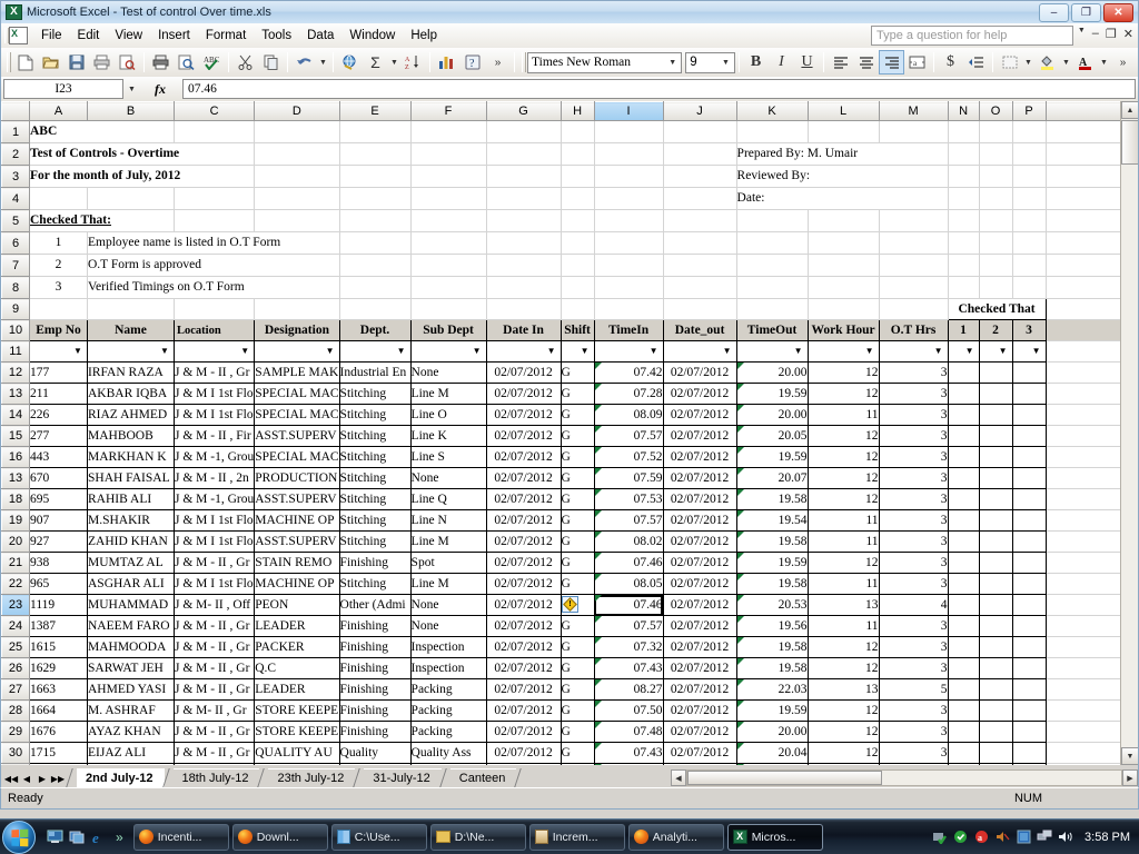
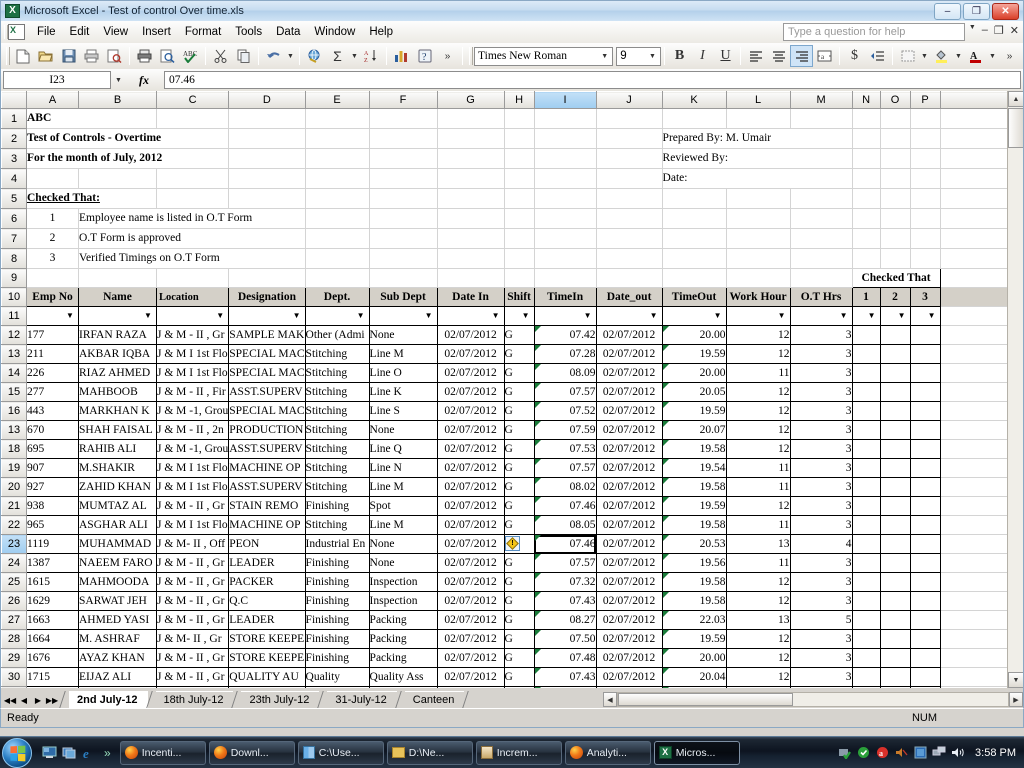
  Microsoft Excel - Test of control Over time.xls
  –
  ❐
  ✕
  File
  Edit
  View
  Insert
  Format
  Tools
  Data
  Window
  Help
  Type a question for help
  –
  ❐
  ✕
  ABC
  Σ
  ?
  »
  Times New Roman
  ▼
  9
  B
  I
  U
  a
  $
  A
  »
  I23
  fx
  07.46
  	A	B	C	D	E	F	G	H	I	J	K	L	M	N	O	P
  1	ABC
  2	Test of Controls - Overtime								Prepared By: M. Umair
  3	For the month of July, 2012								Reviewed By:
  4											Date:
  5	Checked That:
  6	1	Employee name is listed in O.T Form
  7	2	O.T Form is approved
  8	3	Verified Timings on O.T Form
  9														Checked That
  10	Emp No	Name	Location	Designation	Dept.	Sub Dept	Date In	Shift	TimeIn	Date_out	TimeOut	Work Hour	O.T Hrs	1	2	3
  11	▼	▼	▼	▼	▼	▼	▼	▼	▼	▼	▼	▼	▼	▼	▼	▼
- 12	177	IRFAN RAZA	J & M - II , Gr	SAMPLE MAK	Industrial En	None	02/07/2012	G	07.42	02/07/2012	20.00	12	3
+ 12	177	IRFAN RAZA	J & M - II , Gr	SAMPLE MAK	Other (Admi	None	02/07/2012	G	07.42	02/07/2012	20.00	12	3
  13	211	AKBAR IQBA	J & M I 1st Flo	SPECIAL MAC	Stitching	Line M	02/07/2012	G	07.28	02/07/2012	19.59	12	3
  14	226	RIAZ AHMED	J & M I 1st Flo	SPECIAL MAC	Stitching	Line O	02/07/2012	G	08.09	02/07/2012	20.00	11	3
  15	277	MAHBOOB	J & M - II , Fir	ASST.SUPERV	Stitching	Line K	02/07/2012	G	07.57	02/07/2012	20.05	12	3
  16	443	MARKHAN K	J & M -1, Grou	SPECIAL MAC	Stitching	Line S	02/07/2012	G	07.52	02/07/2012	19.59	12	3
  13	670	SHAH FAISAL	J & M - II , 2n	PRODUCTION	Stitching	None	02/07/2012	G	07.59	02/07/2012	20.07	12	3
  18	695	RAHIB ALI	J & M -1, Grou	ASST.SUPERV	Stitching	Line Q	02/07/2012	G	07.53	02/07/2012	19.58	12	3
  19	907	M.SHAKIR	J & M I 1st Flo	MACHINE OP	Stitching	Line N	02/07/2012	G	07.57	02/07/2012	19.54	11	3
  20	927	ZAHID KHAN	J & M I 1st Flo	ASST.SUPERV	Stitching	Line M	02/07/2012	G	08.02	02/07/2012	19.58	11	3
  21	938	MUMTAZ AL	J & M - II , Gr	STAIN REMO	Finishing	Spot	02/07/2012	G	07.46	02/07/2012	19.59	12	3
  22	965	ASGHAR ALI	J & M I 1st Flo	MACHINE OP	Stitching	Line M	02/07/2012	G	08.05	02/07/2012	19.58	11	3
- 23	1119	MUHAMMAD	J & M- II , Off	PEON	Other (Admi	None	02/07/2012		07.46	02/07/2012	20.53	13	4
+ 23	1119	MUHAMMAD	J & M- II , Off	PEON	Industrial En	None	02/07/2012		07.46	02/07/2012	20.53	13	4
  24	1387	NAEEM FARO	J & M - II , Gr	LEADER	Finishing	None	02/07/2012	G	07.57	02/07/2012	19.56	11	3
  25	1615	MAHMOODA	J & M - II , Gr	PACKER	Finishing	Inspection	02/07/2012	G	07.32	02/07/2012	19.58	12	3
  26	1629	SARWAT JEH	J & M - II , Gr	Q.C	Finishing	Inspection	02/07/2012	G	07.43	02/07/2012	19.58	12	3
  27	1663	AHMED YASI	J & M - II , Gr	LEADER	Finishing	Packing	02/07/2012	G	08.27	02/07/2012	22.03	13	5
  28	1664	M. ASHRAF	J & M- II , Gr	STORE KEEPE	Finishing	Packing	02/07/2012	G	07.50	02/07/2012	19.59	12	3
  29	1676	AYAZ KHAN	J & M - II , Gr	STORE KEEPE	Finishing	Packing	02/07/2012	G	07.48	02/07/2012	20.00	12	3
  30	1715	EIJAZ ALI	J & M - II , Gr	QUALITY AU	Quality	Quality Ass	02/07/2012	G	07.43	02/07/2012	20.04	12	3
  ◀◀
  ◀
  ▶
  ▶▶
  2nd July-12
  18th July-12
  23th July-12
  31-July-12
  Canteen
  Ready
  NUM
  e
  »
  Incenti...
  Downl...
  C:\Use...
  D:\Ne...
  Increm...
  Analyti...
  Micros...
  a
  3:58 PM
